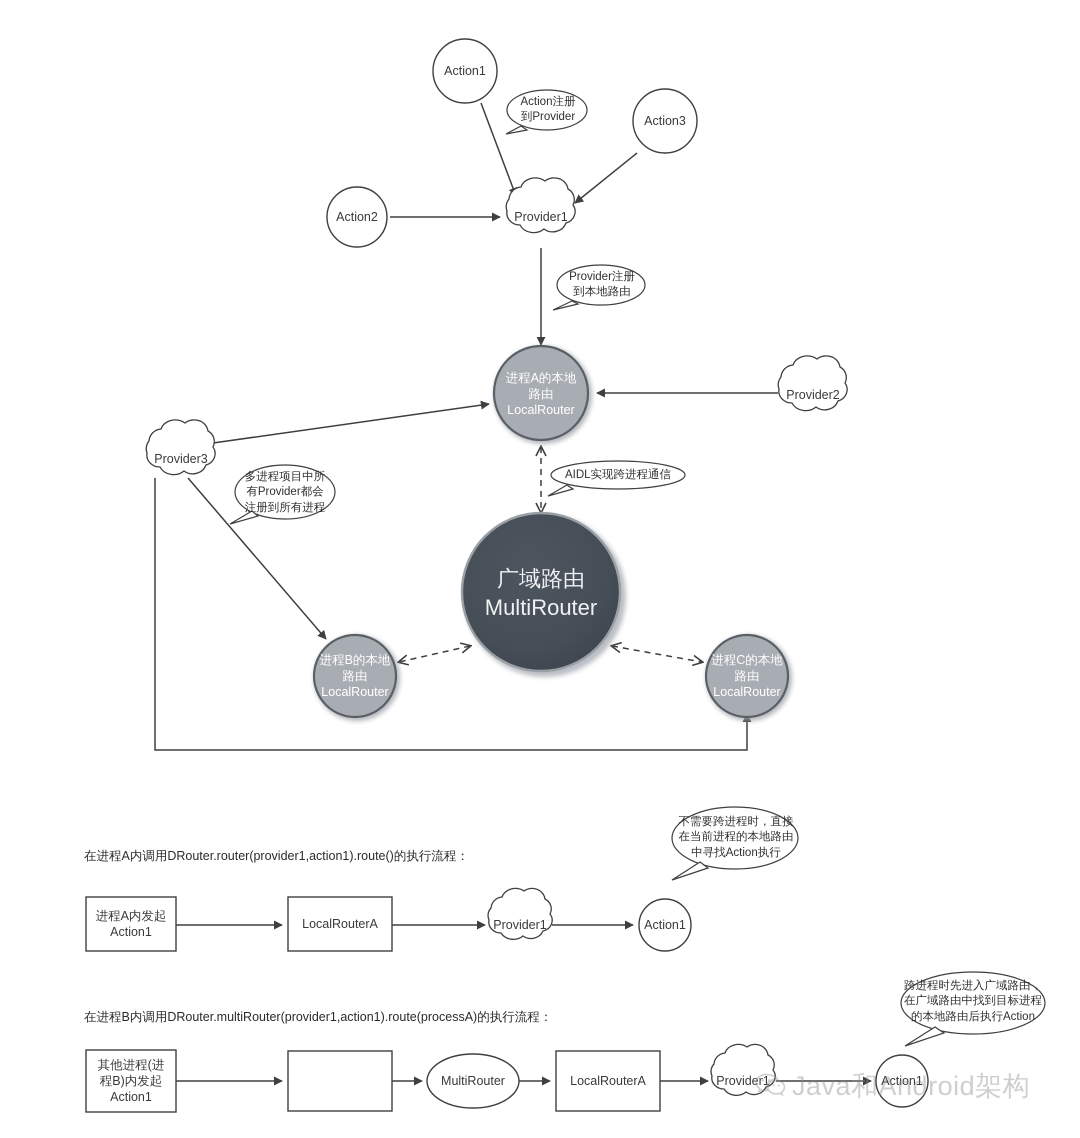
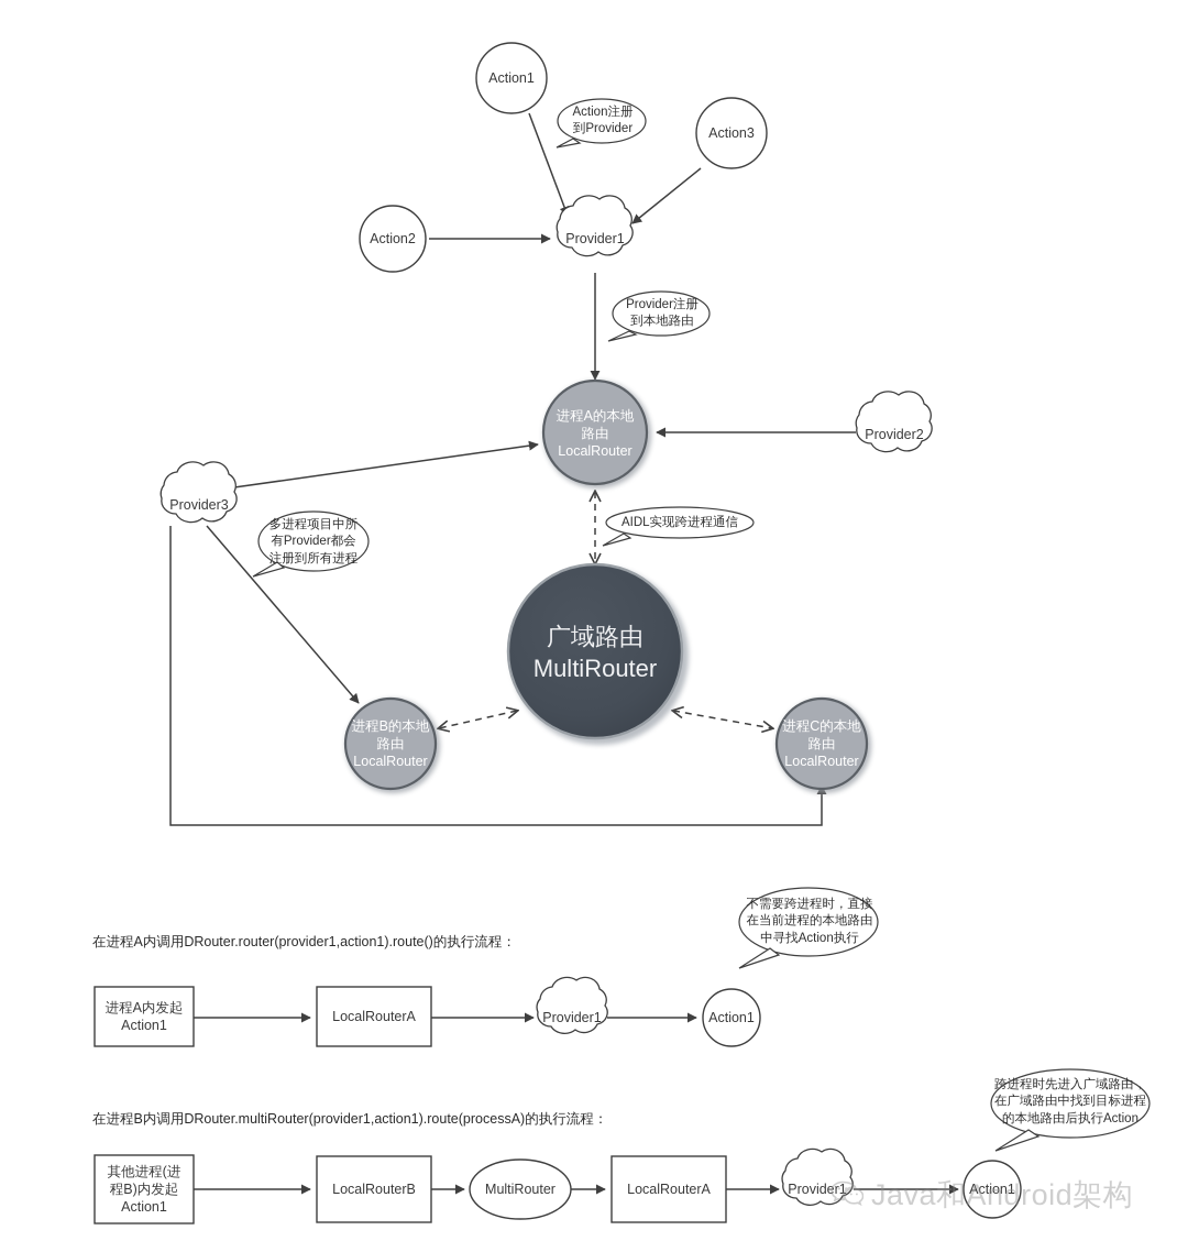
  Action1
  Action3
  Action2
  Provider1
  Provider2
  Provider3
  进程A的本地
  路由
  LocalRouter
  进程B的本地
  路由
  LocalRouter
  进程C的本地
  路由
  LocalRouter
  广域路由
  MultiRouter
  Action注册
  到Provider
  Provider注册
  到本地路由
  AIDL实现跨进程通信
  多进程项目中所
  有Provider都会
  注册到所有进程
  在进程A内调用DRouter.router(provider1,action1).route()的执行流程：
  不需要跨进程时，直接
  在当前进程的本地路由
  中寻找Action执行
  进程A内发起
  Action1
  LocalRouterA
  Provider1
  Action1
  在进程B内调用DRouter.multiRouter(provider1,action1).route(processA)的执行流程：
  跨进程时先进入广域路由，
  在广域路由中找到目标进程
  的本地路由后执行Action
  其他进程(进
  程B)内发起
  Action1
+ LocalRouterB
  MultiRouter
  LocalRouterA
  Provider1
  Action1
  Java和Android架构
